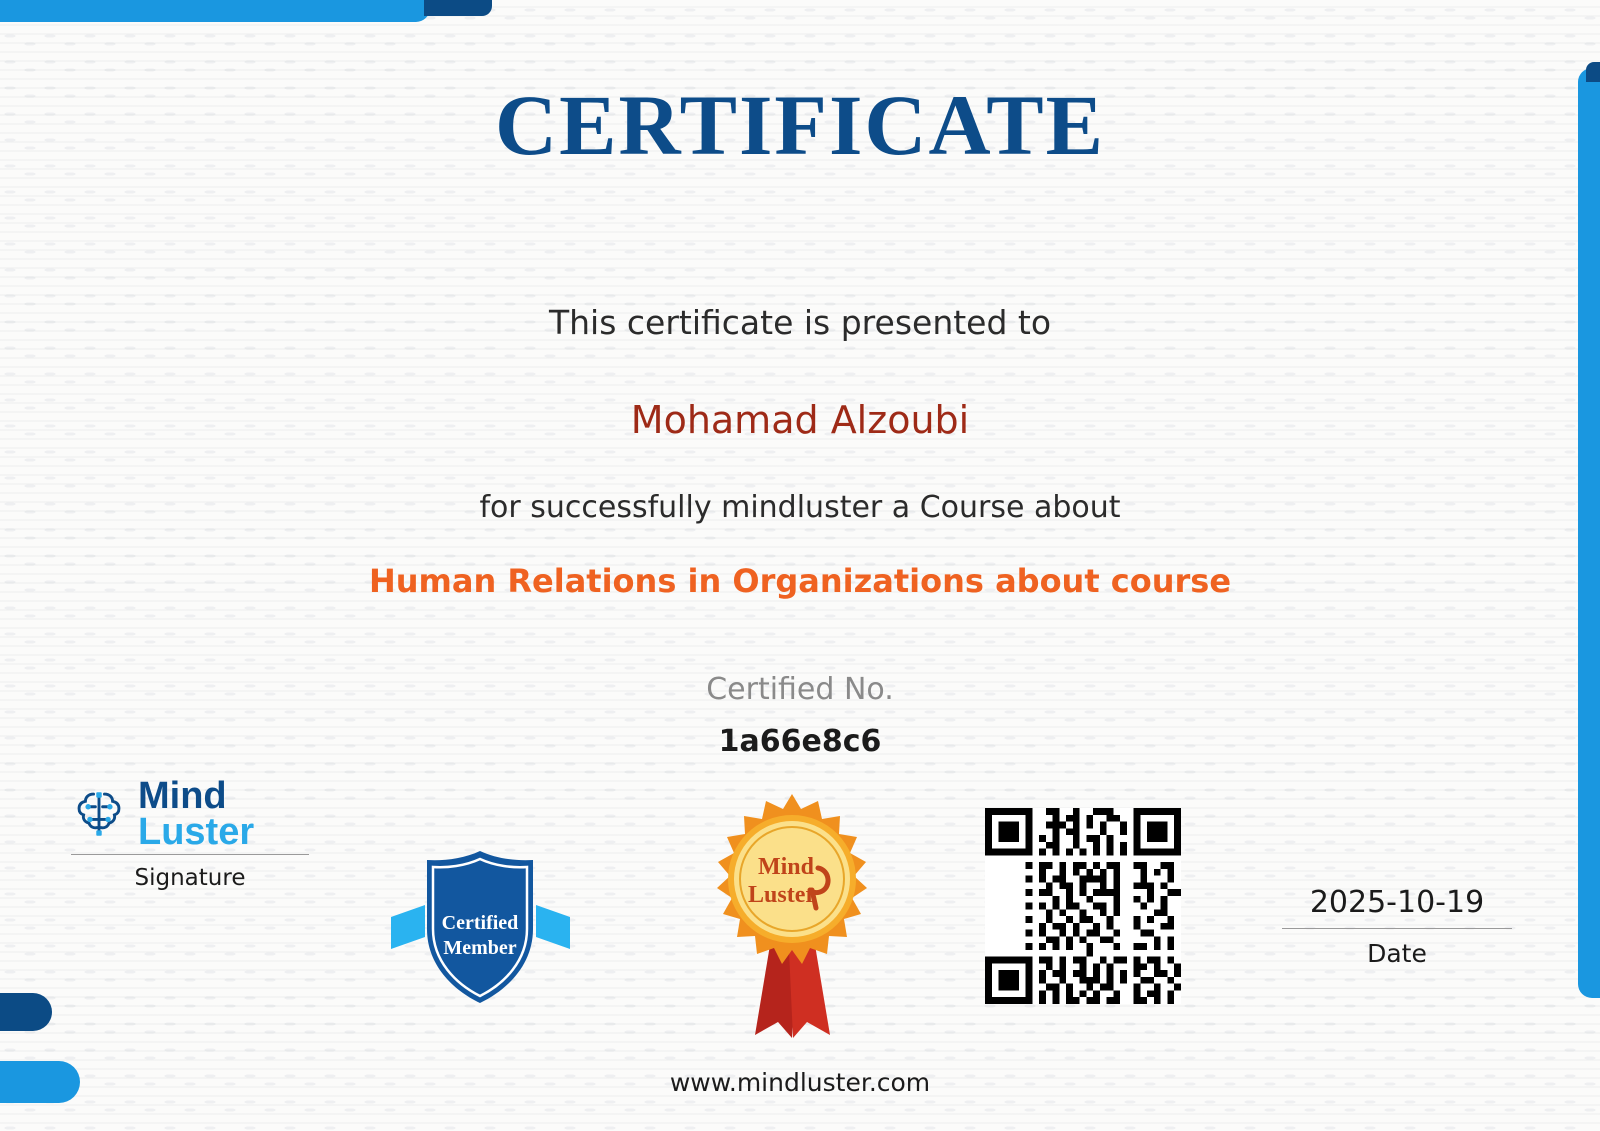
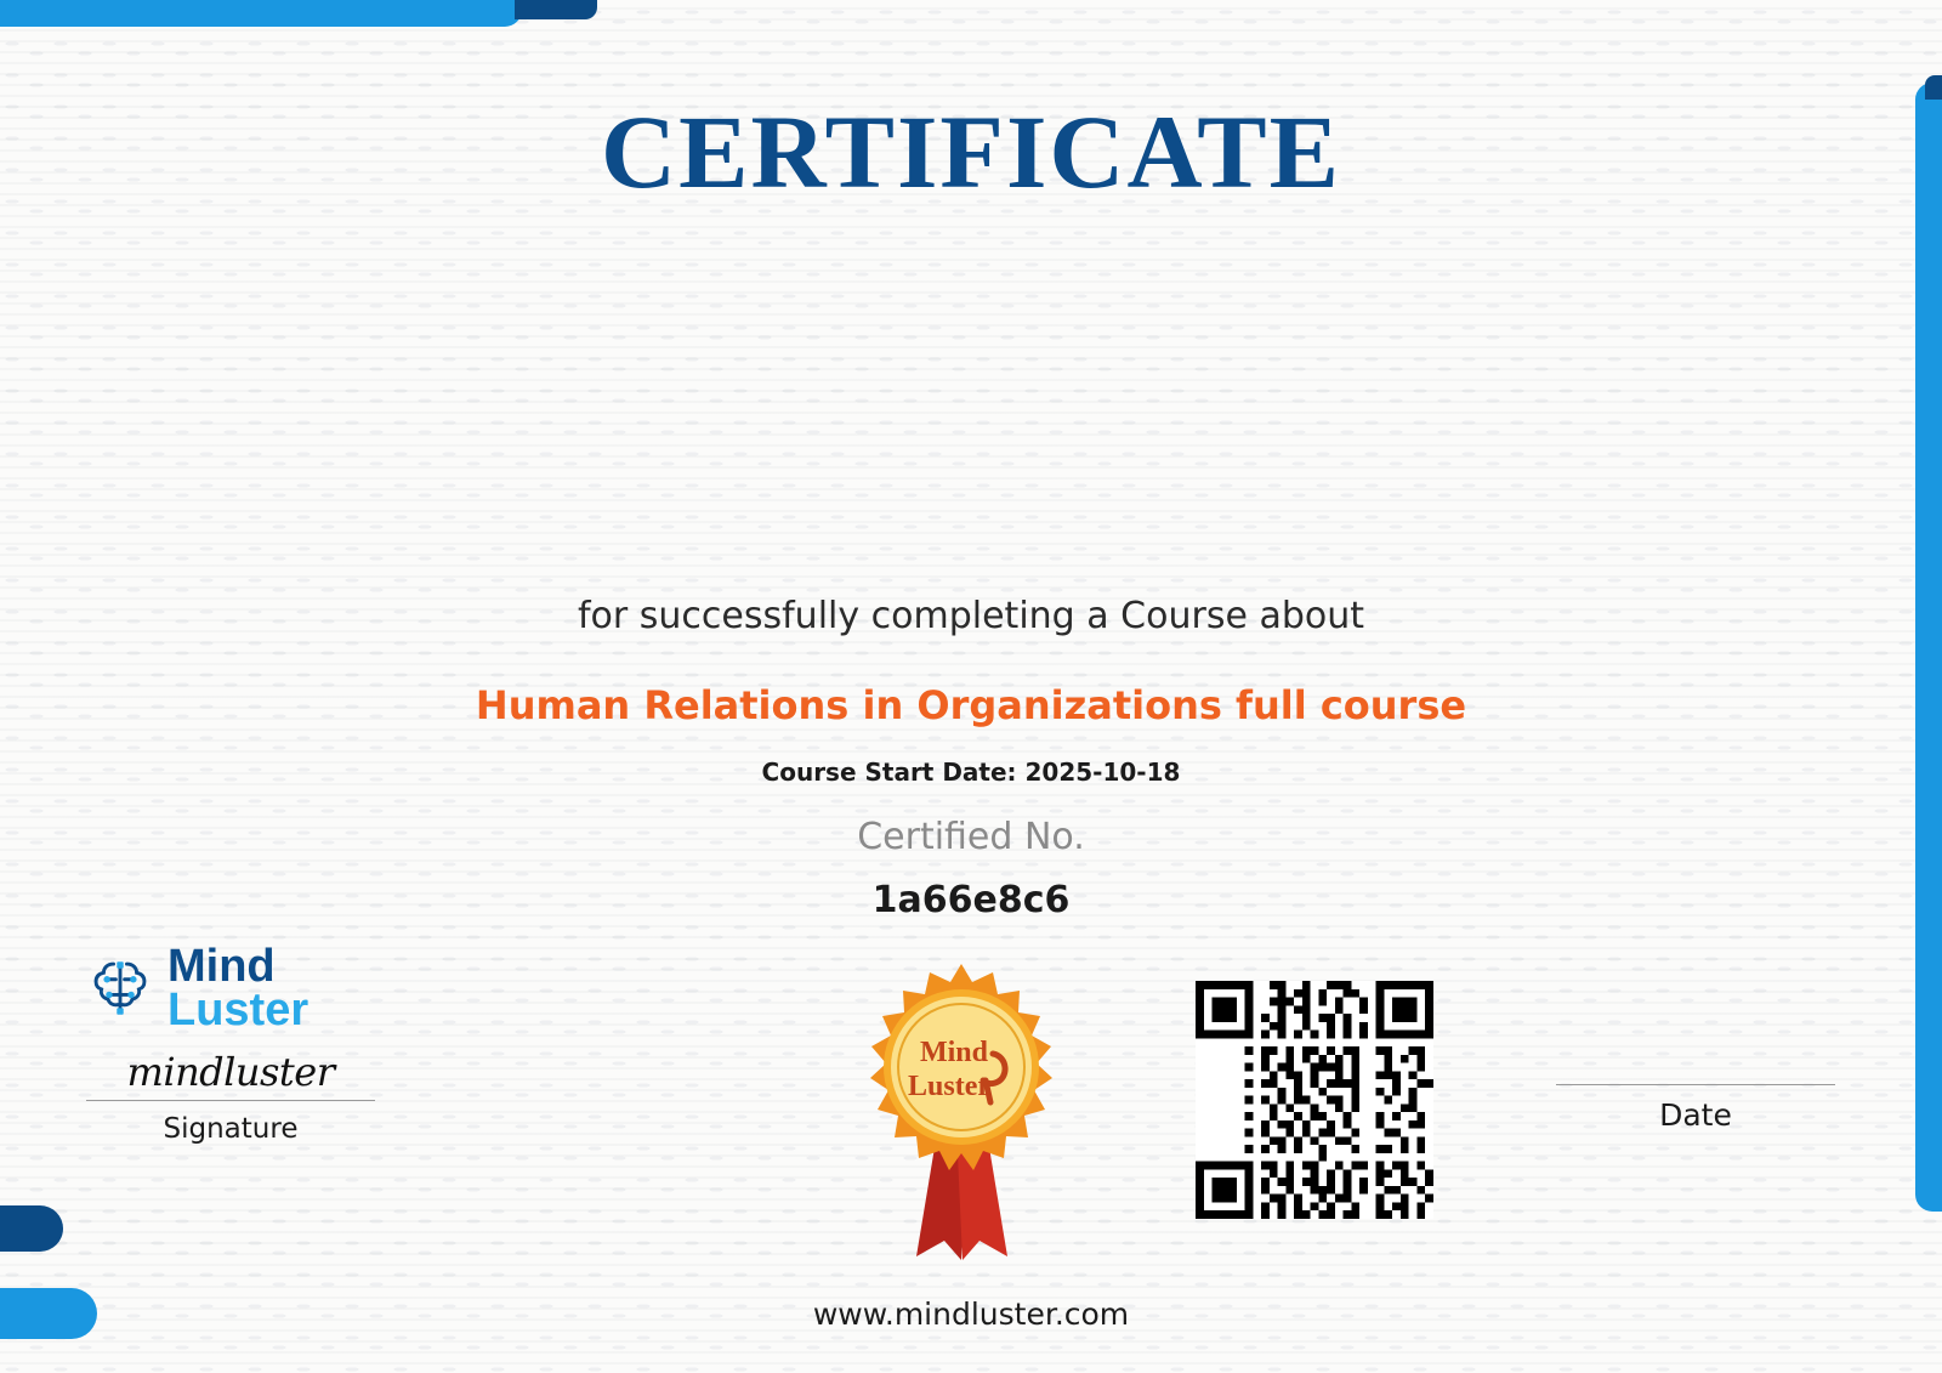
  CERTIFICATE
- This certificate is presented to
- Mohamad Alzoubi
- for successfully mindluster a Course about
+ for successfully completing a Course about
- Human Relations in Organizations about course
+ Human Relations in Organizations full course
+ Course Start Date: 2025-10-18
  Certified No.
  1a66e8c6
  Mind
  Luster
+ mindluster
  Signature
- Certified
- Member
  Mind
  Luste
- 2025-10-19
  Date
  www.mindluster.com
